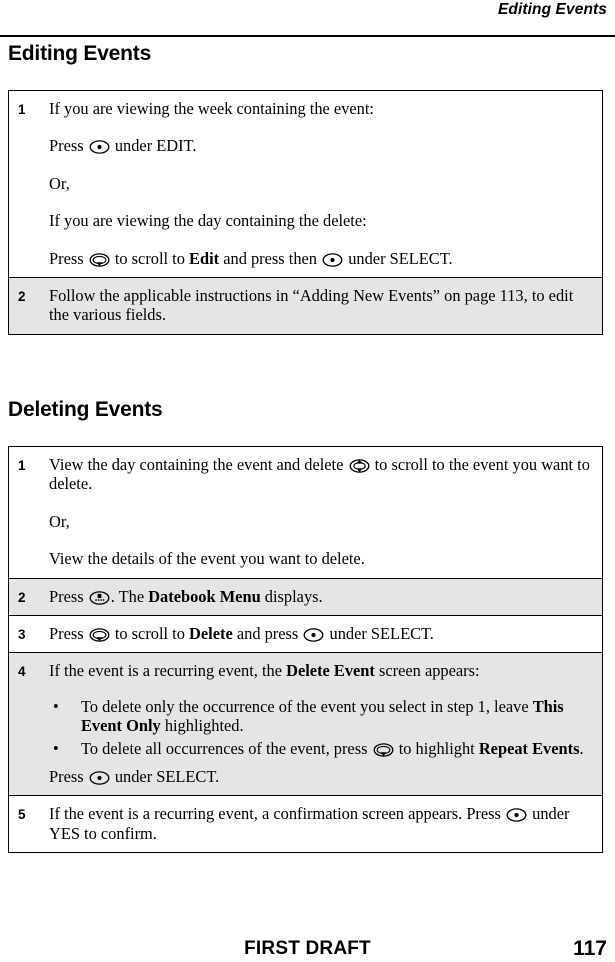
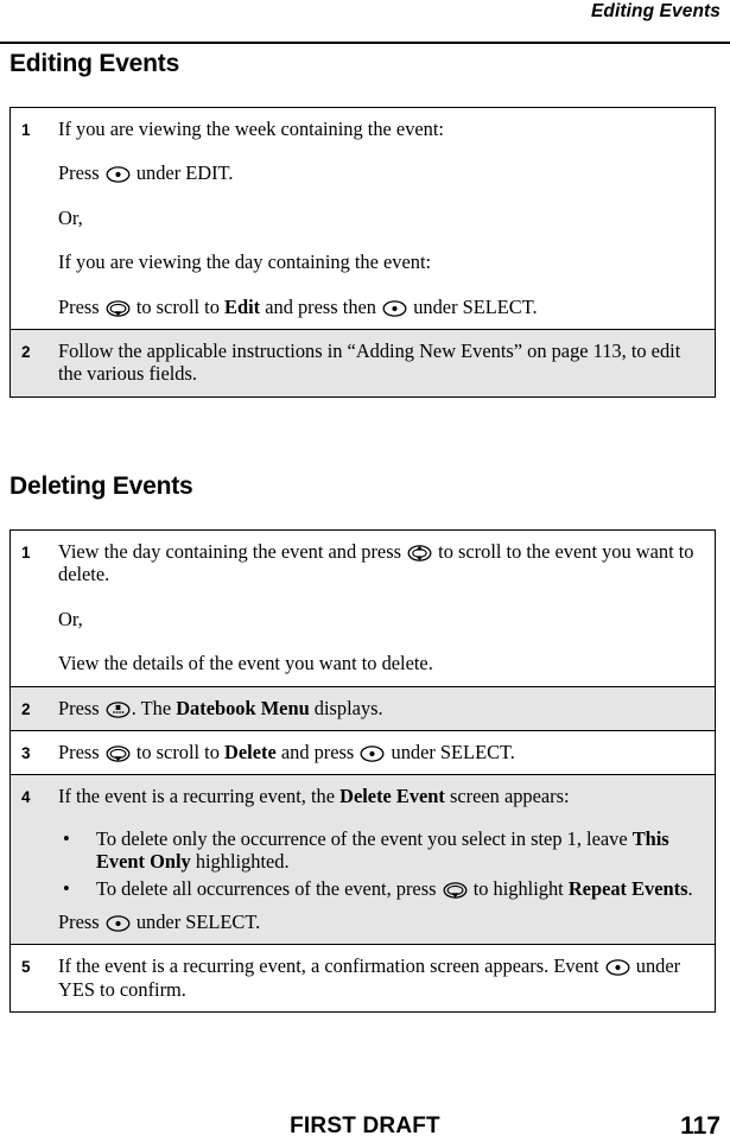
  Editing Events
  Editing Events
  1
  If you are viewing the week containing the event:
  Press under EDIT.
  Or,
- If you are viewing the day containing the delete:
+ If you are viewing the day containing the event:
  Press to scroll to Edit and press then under SELECT.
  2
  Follow the applicable instructions in “Adding New Events” on page 113, to edit the various fields.
  Deleting Events
  1
- View the day containing the event and delete to scroll to the event you want to delete.
+ View the day containing the event and press to scroll to the event you want to delete.
  Or,
  View the details of the event you want to delete.
  2
  Press . The Datebook Menu displays.
  3
  Press to scroll to Delete and press under SELECT.
  4
  If the event is a recurring event, the Delete Event screen appears:
  •
  To delete only the occurrence of the event you select in step 1, leave This Event Only highlighted.
  •
  To delete all occurrences of the event, press to highlight Repeat Events.
  Press under SELECT.
  5
- If the event is a recurring event, a confirmation screen appears. Press under YES to confirm.
+ If the event is a recurring event, a confirmation screen appears. Event under YES to confirm.
  FIRST DRAFT
  117
